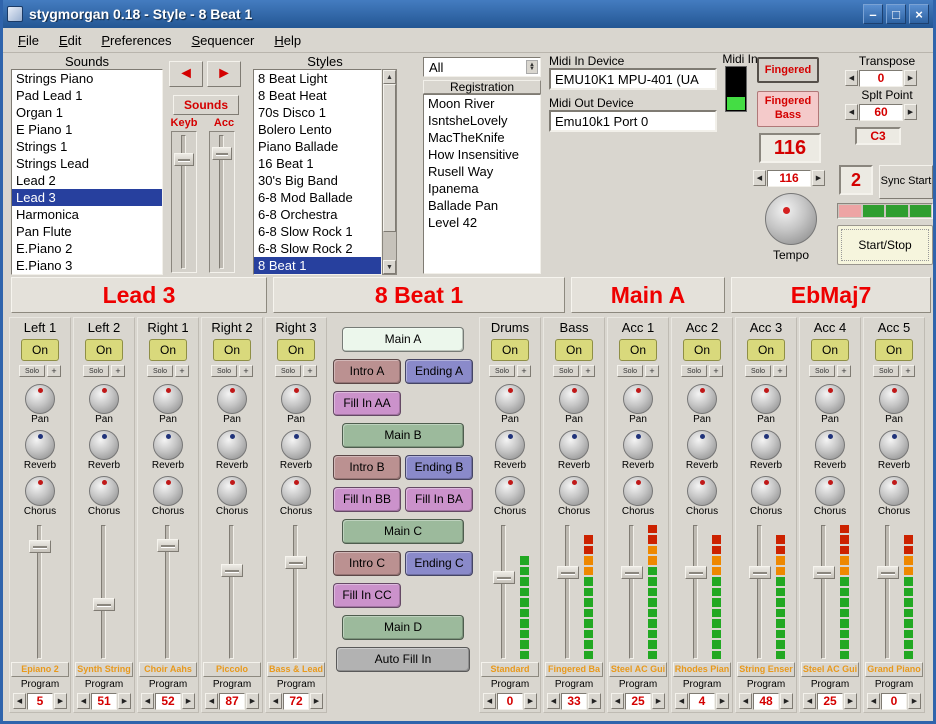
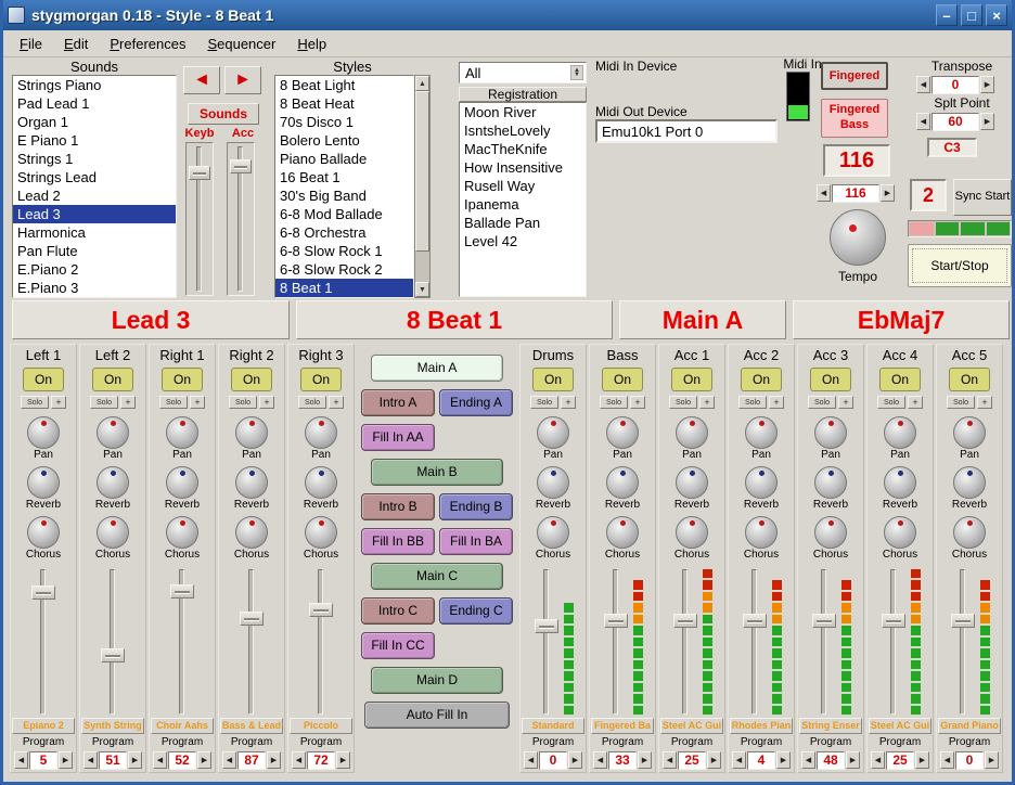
  stygmorgan 0.18 - Style - 8 Beat 1
  –
  □
  ×
  File
  Edit
  Preferences
  Sequencer
  Help
  Sounds
  Strings Piano
  Pad Lead 1
  Organ 1
  E Piano 1
  Strings 1
  Strings Lead
  Lead 2
  Lead 3
  Harmonica
  Pan Flute
  E.Piano 2
  E.Piano 3
  ◄
  ►
  Sounds
  Keyb
  Acc
  Styles
  8 Beat Light
  8 Beat Heat
  70s Disco 1
  Bolero Lento
  Piano Ballade
  16 Beat 1
  30's Big Band
  6-8 Mod Ballade
  6-8 Orchestra
  6-8 Slow Rock 1
  6-8 Slow Rock 2
  8 Beat 1
  All
  Registration
  Moon River
  IsntsheLovely
  MacTheKnife
  How Insensitive
  Rusell Way
  Ipanema
  Ballade Pan
  Level 42
  Midi In Device
- EMU10K1 MPU-401 (UA
  Midi Out Device
  Emu10k1 Port 0
  Midi In
  Fingered
  Fingered Bass
  Transpose
  0
  Splt Point
  60
  C3
  116
  116
  2
  Sync Start
  Tempo
  Start/Stop
  Lead 3
  8 Beat 1
  Main A
  EbMaj7
  Left 1
  On
  +
  Pan
  Reverb
  Chorus
  Epiano 2
  Program
  5
  Left 2
  On
  +
  Pan
  Reverb
  Chorus
  Synth String
  Program
  51
  Right 1
  On
  +
  Pan
  Reverb
  Chorus
  Choir Aahs
  Program
  52
  Right 2
  On
  +
  Pan
  Reverb
  Chorus
- Piccolo
+ Bass & Lead
  Program
  87
  Right 3
  On
  +
  Pan
  Reverb
  Chorus
- Bass & Lead
+ Piccolo
  Program
  72
  Main A
  Intro A
  Ending A
  Fill In AA
  Main B
  Intro B
  Ending B
  Fill In BB
  Fill In BA
  Main C
  Intro C
  Ending C
  Fill In CC
  Main D
  Auto Fill In
  Drums
  On
  +
  Pan
  Reverb
  Chorus
  Standard
  Program
  0
  Bass
  On
  +
  Pan
  Reverb
  Chorus
  Fingered Ba
  Program
  33
  Acc 1
  On
  +
  Pan
  Reverb
  Chorus
  Steel AC Gui
  Program
  25
  Acc 2
  On
  +
  Pan
  Reverb
  Chorus
  Rhodes Pian
  Program
  4
  Acc 3
  On
  +
  Pan
  Reverb
  Chorus
  String Enser
  Program
  48
  Acc 4
  On
  +
  Pan
  Reverb
  Chorus
  Steel AC Gui
  Program
  25
  Acc 5
  On
  +
  Pan
  Reverb
  Chorus
  Grand Piano
  Program
  0
